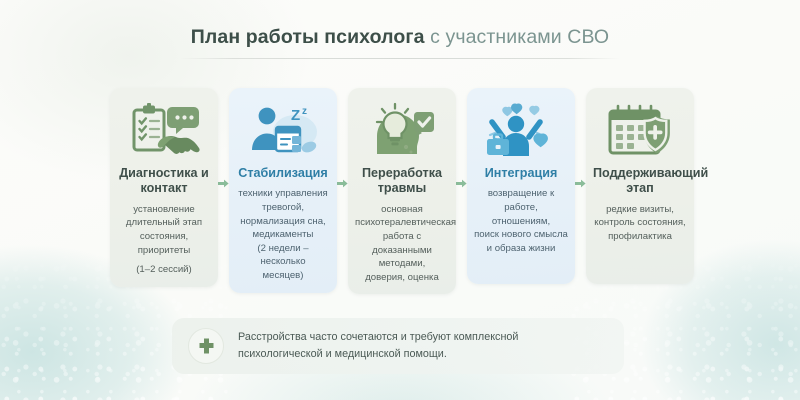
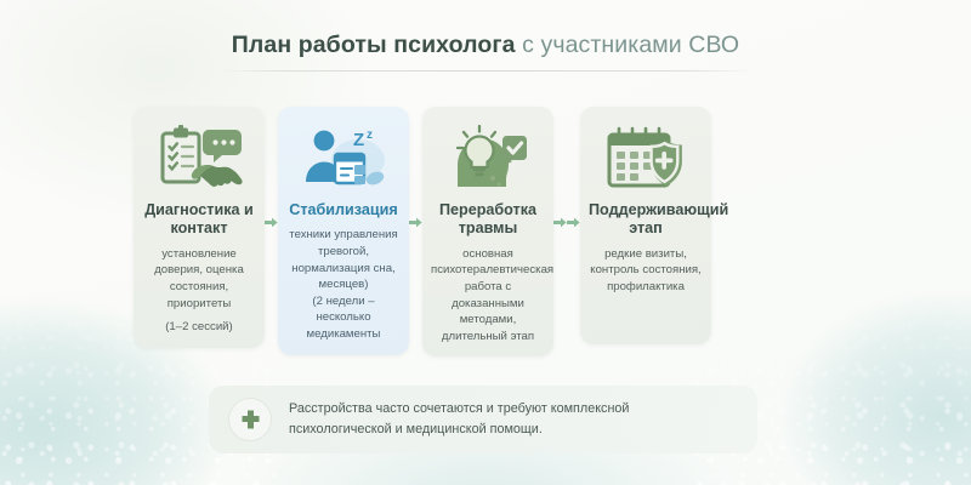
  План работы психолога с участниками СВО
  Диагностика и контакт
  установление
- длительный этап
+ доверия, оценка
  состояния, приоритеты
  (1–2 сессий)
  Z
  z
  Стабилизация
  техники управления
  тревогой,
  нормализация сна,
- медикаменты
+ месяцев)
  (2 недели – несколько
- месяцев)
+ медикаменты
  Переработка травмы
  основная
  психотералевтическая
  работа с доказанными
  методами,
- доверия, оценка
+ длительный этап
- Интеграция
- возвращение к работе,
- отношениям,
- поиск нового смысла
- и образа жизни
  Поддерживающий этап
  редкие визиты,
  контроль состояния,
  профилактика
  Расстройства часто сочетаются и требуют комплексной
  психологической и медицинской помощи.
